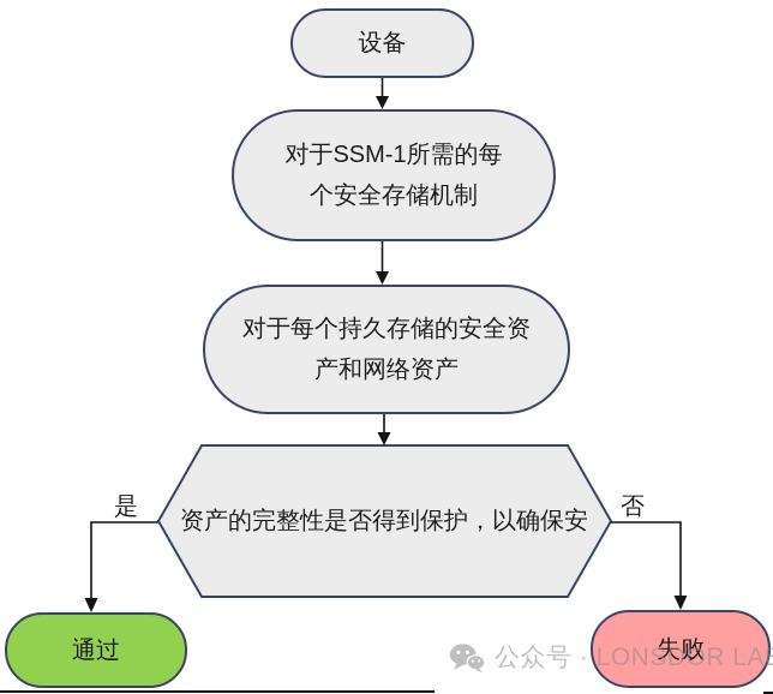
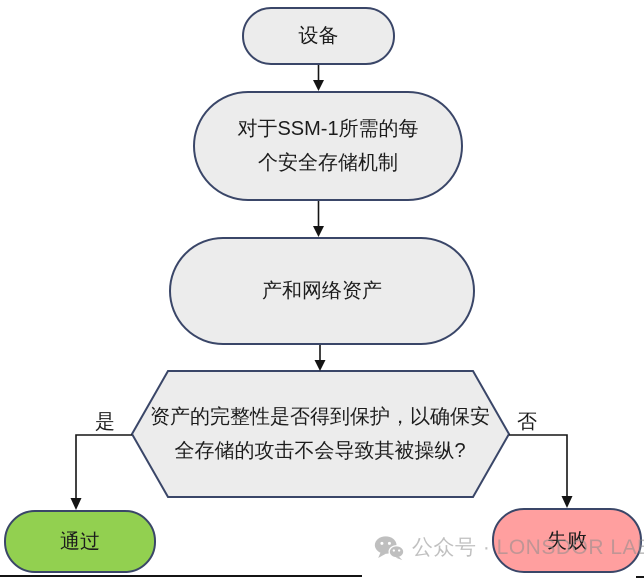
  设备
  对于SSM-1所需的每
  个安全存储机制
- 对于每个持久存储的安全资
  产和网络资产
  资产的完整性是否得到保护，以确保安
+ 全存储的攻击不会导致其被操纵?
  是
  否
  通过
  失败
  公众号 · LONSDOR LA
